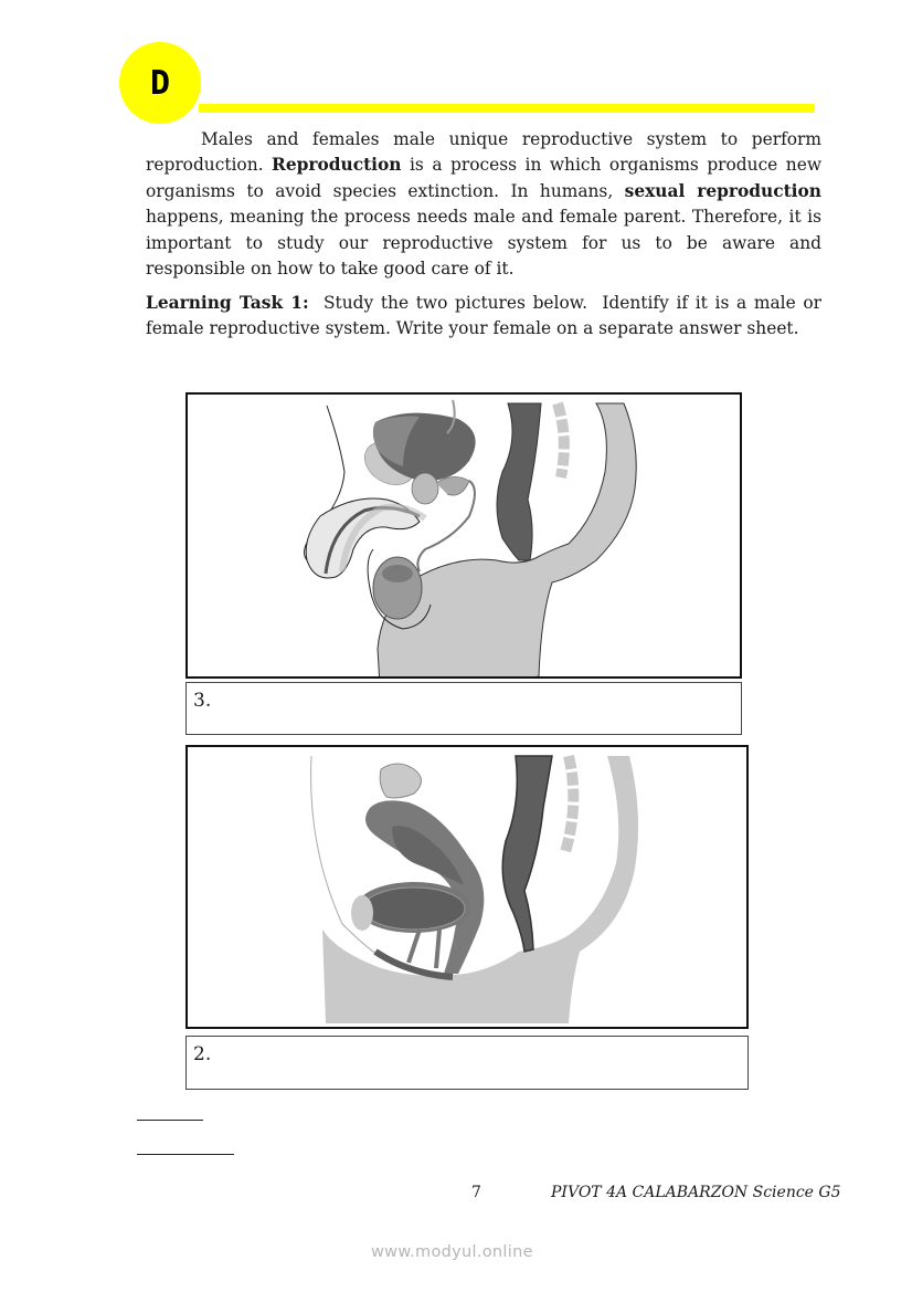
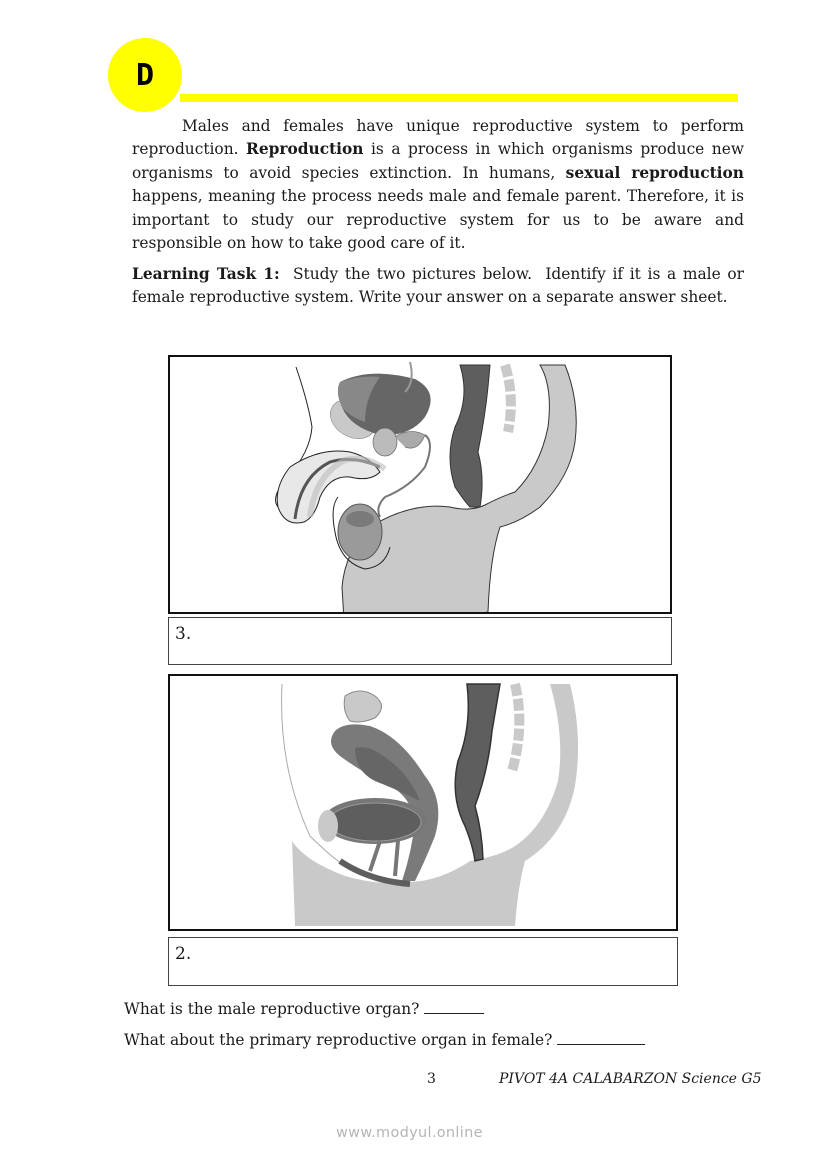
  D
- Males and females male unique reproductive system to perform reproduction. Reproduction is a process in which organisms produce new organisms to avoid species extinction. In humans, sexual reproduction happens, meaning the process needs male and female parent. Therefore, it is important to study our reproductive system for us to be aware and responsible on how to take good care of it.
+ Males and females have unique reproductive system to perform reproduction. Reproduction is a process in which organisms produce new organisms to avoid species extinction. In humans, sexual reproduction happens, meaning the process needs male and female parent. Therefore, it is important to study our reproductive system for us to be aware and responsible on how to take good care of it.
- Learning Task 1: Study the two pictures below. Identify if it is a male or female reproductive system. Write your female on a separate answer sheet.
+ Learning Task 1: Study the two pictures below. Identify if it is a male or female reproductive system. Write your answer on a separate answer sheet.
  3.
  2.
+ What is the male reproductive organ?
+ What about the primary reproductive organ in female?
- 7
+ 3
  PIVOT 4A CALABARZON Science G5
  www.modyul.online
